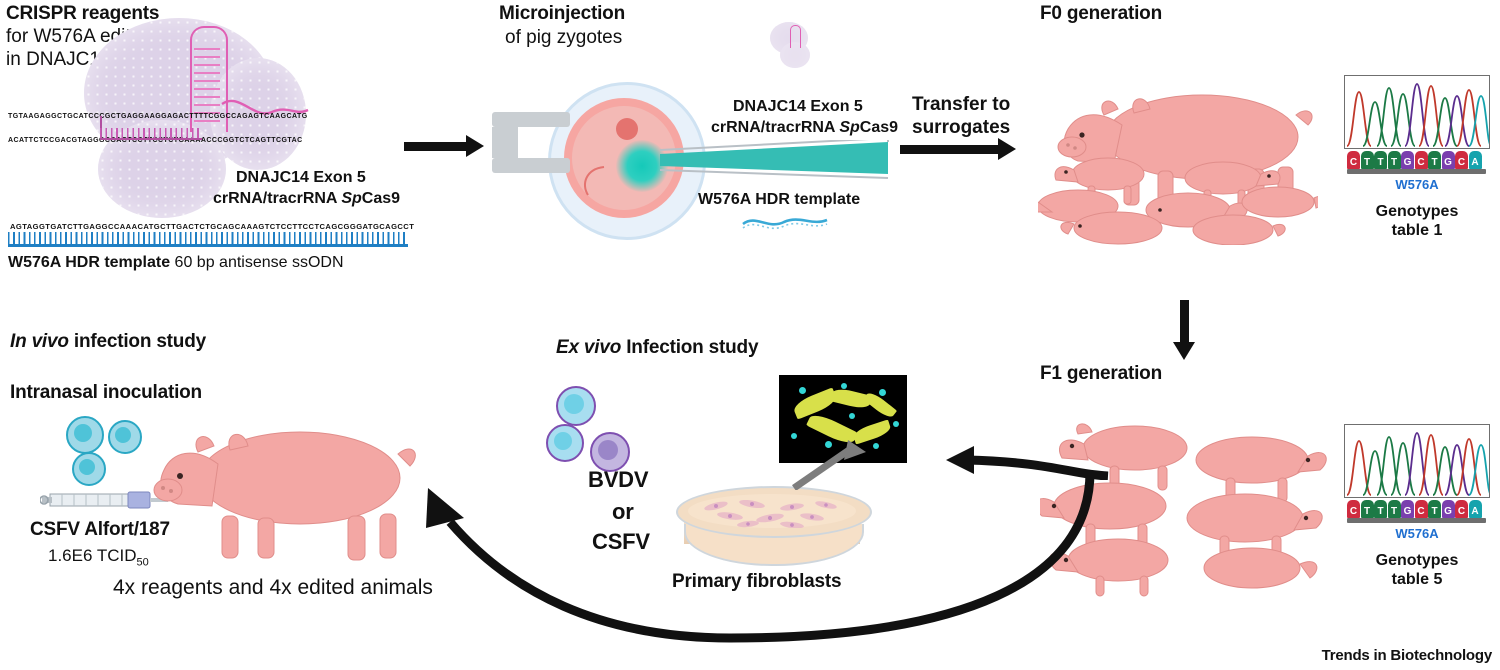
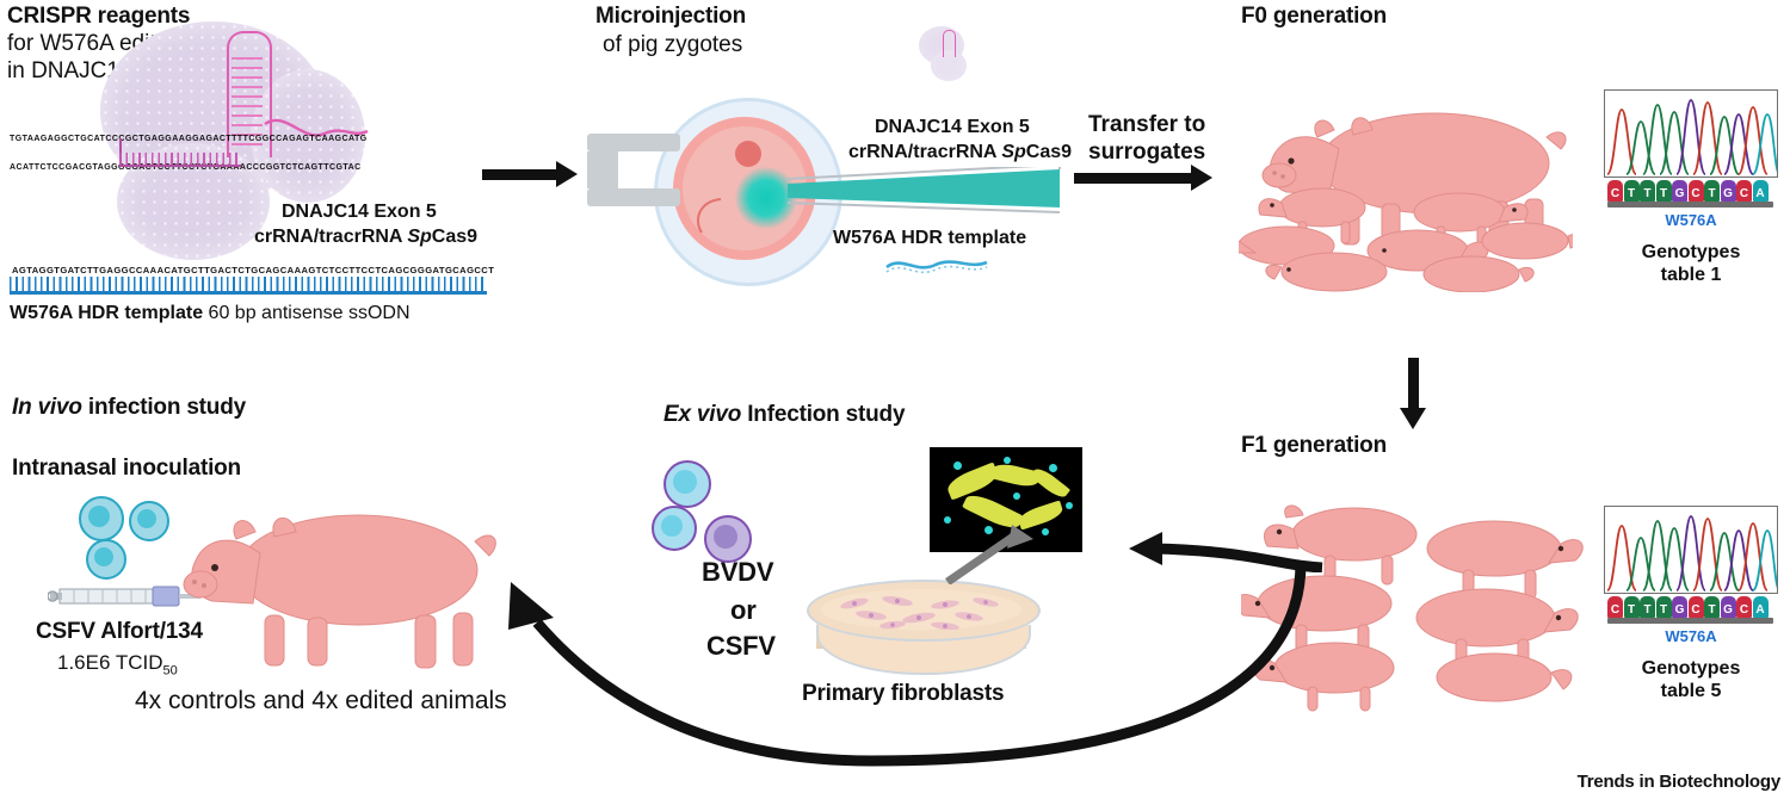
  CRISPR reagents
  for W576A e
  in DNAJC
  DNAJC14 Exon 5
  crRNA/tracrRNA SpCas9
  AGTAGGTGATCTTGAGGCCAAACATGCTTGACTCTGCAGCAAAGTCTCCTTCCTCAGCGGGATGCAGCCT
  W576A HDR template 60 bp antisense ssODN
  Microinjection
  of pig zygotes
  DNAJC14 Exon 5
  crRNA/tracrRNA SpCas9
  W576A HDR template
  Transfer to
  surrogates
  F0 generation
  C
  T
  T
  T
  G
  C
  T
  G
  C
  A
  W576A
  Genotypes
  table 1
  F1 generation
  C
  T
  T
  T
  G
  C
  T
  G
  C
  A
  W576A
  Genotypes
  table 5
  In vivo infection study
  Intranasal inoculation
- CSFV Alfort/187
+ CSFV Alfort/134
  1.6E6 TCID50
- 4x reagents and 4x edited animals
+ 4x controls and 4x edited animals
  Ex vivo Infection study
  BVDV
  or
  CSFV
  Primary fibroblasts
  Trends in Biotechnology
